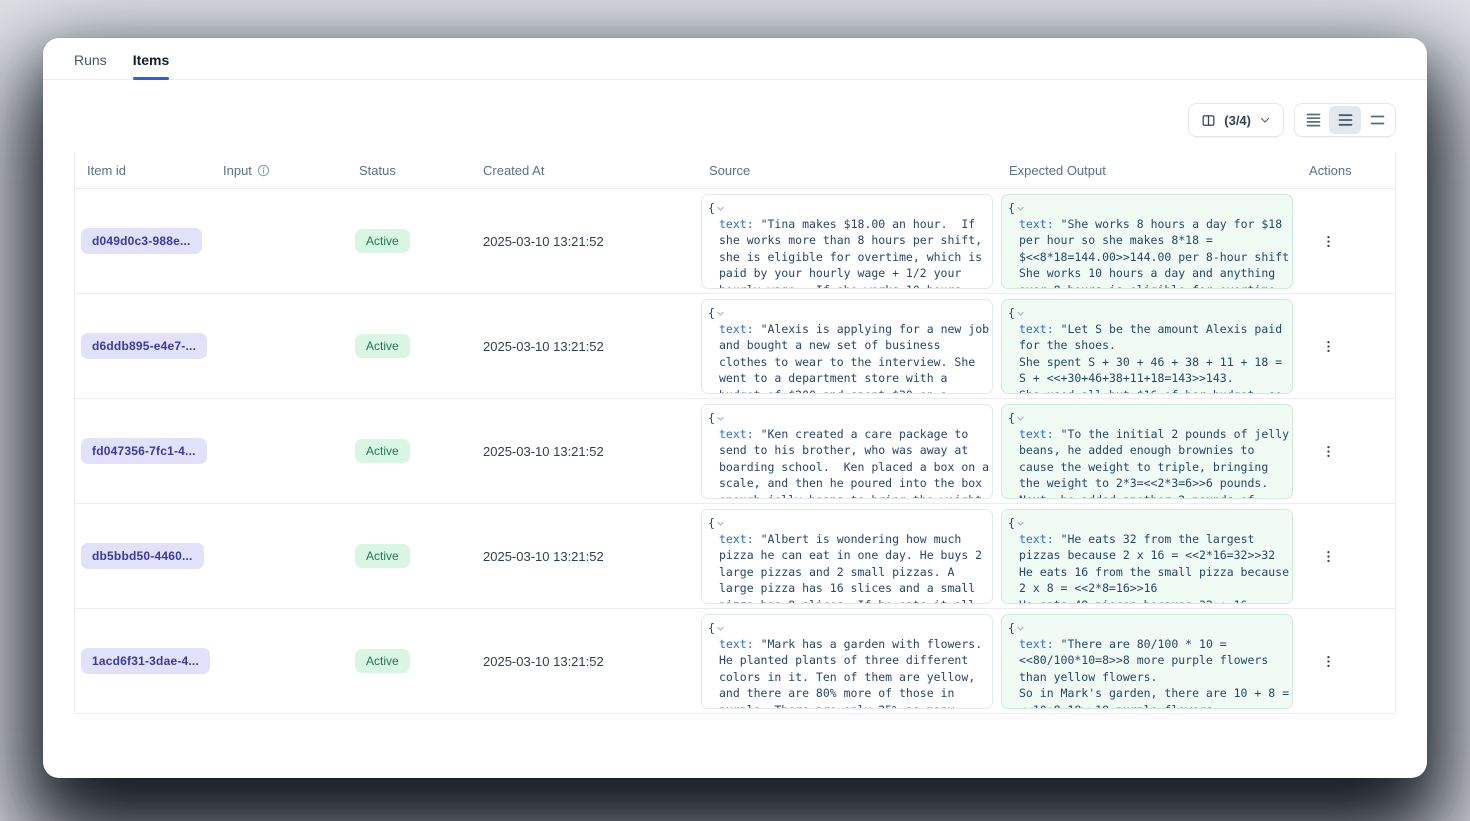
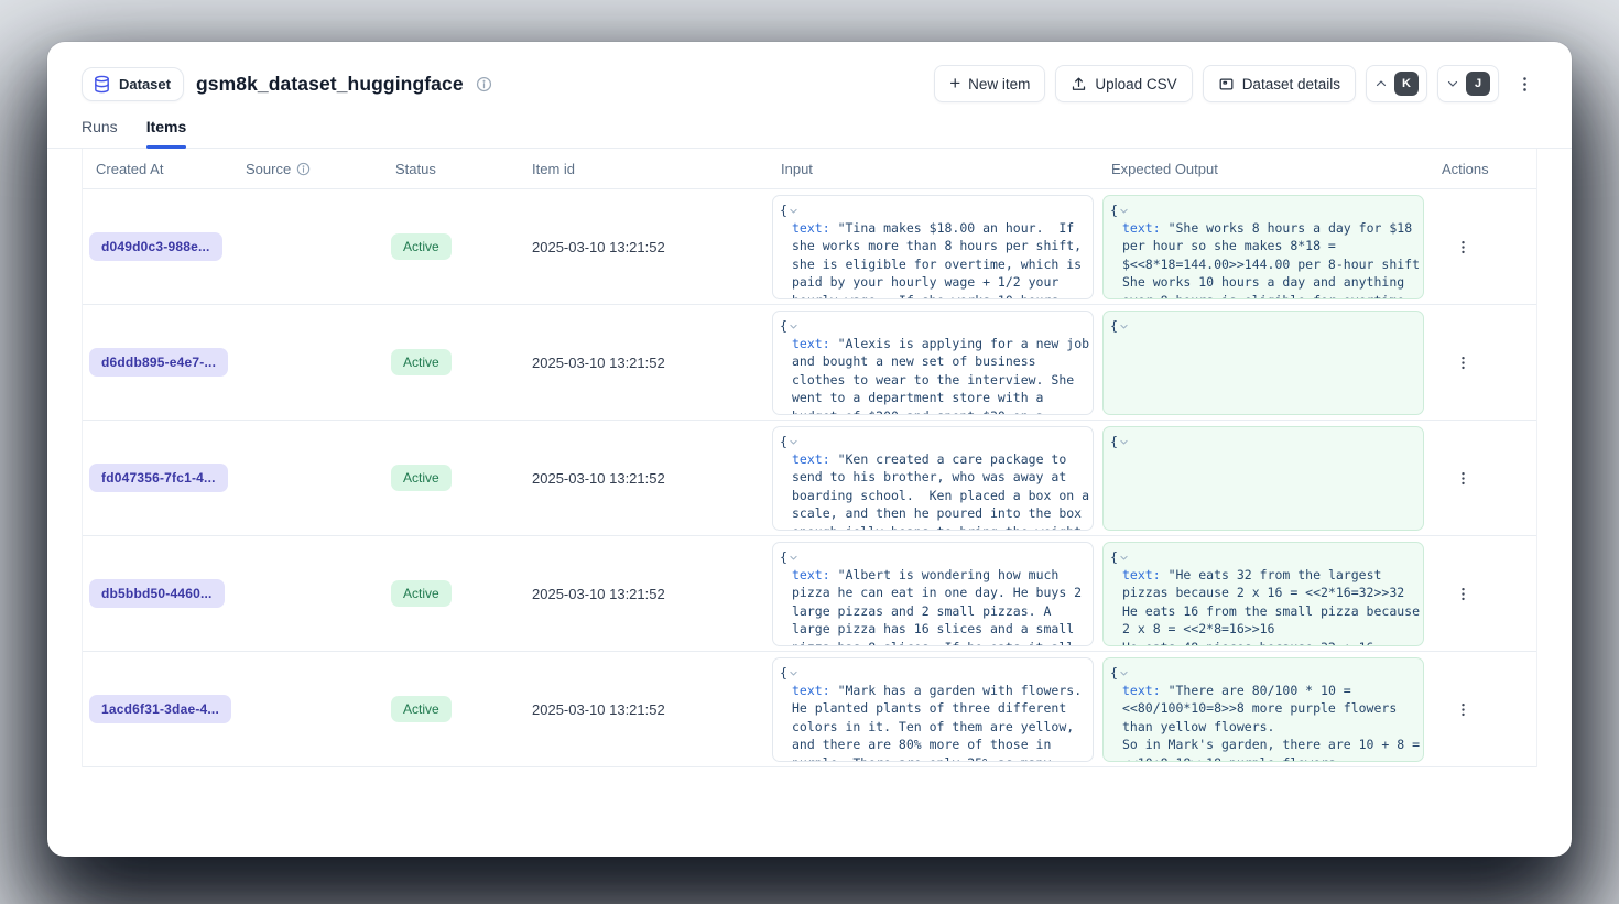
+ Dataset
+ gsm8k_dataset_huggingface
+ +
+ New item
+ Upload CSV
+ Dataset details
+ K
+ J
  Runs
  Items
- (3/4)
- Item id
+ Created At
- Input
+ Source
  Status
- Created At
+ Item id
- Source
+ Input
  Expected Output
  Actions
  d049d0c3-988e...
  Active
  2025-03-10 13:21:52
  {
  text: "Tina makes $18.00 an hour. If she works more than 8 hours per shift, she is eligible for overtime, which is paid by your hourly wage + 1/2 your
  {
  text: "She works 8 hours a day for $18 per hour so she makes 8*18 = $<<8*18=144.00>>144.00 per 8-hour shift
  d6ddb895-e4e7-...
  Active
  2025-03-10 13:21:52
  {
  text: "Alexis is applying for a new job and bought a new set of business clothes to wear to the interview. She went to a department store with a
  {
- text: "Let S be the amount Alexis paid for the shoes.
- She spent S + 30 + 46 + 38 + 11 + 18 = S + <<+30+46+38+11+18=143>>143.
  fd047356-7fc1-4...
  Active
  2025-03-10 13:21:52
  {
  text: "Ken created a care package to send to his brother, who was away at boarding school. Ken placed a box on a scale, and then he poured into the box
  {
- text: "To the initial 2 pounds of jelly beans, he added enough brownies to cause the weight to triple, bringing the weight to 2*3=<<2*3=6>>6 pounds.
  db5bbd50-4460...
  Active
  2025-03-10 13:21:52
  {
  text: "Albert is wondering how much pizza he can eat in one day. He buys 2 large pizzas and 2 small pizzas. A large pizza has 16 slices and a small
  {
  text: "He eats 32 from the largest pizzas because 2 x 16 = <<2*16=32>>32
  He eats 16 from the small pizza because 2 x 8 = <<2*8=16>>16
  1acd6f31-3dae-4...
  Active
  2025-03-10 13:21:52
  {
  text: "Mark has a garden with flowers. He planted plants of three different colors in it. Ten of them are yellow, and there are 80% more of those in
  {
  text: "There are 80/100 * 10 = <<80/100*10=8>>8 more purple flowers than yellow flowers.
